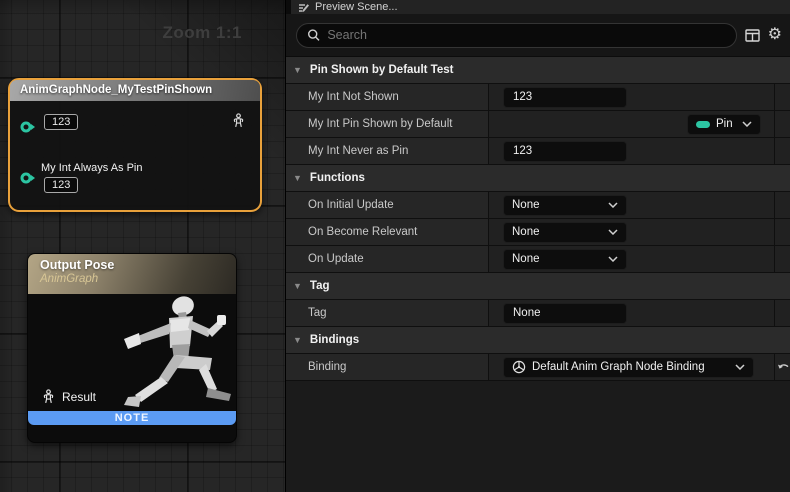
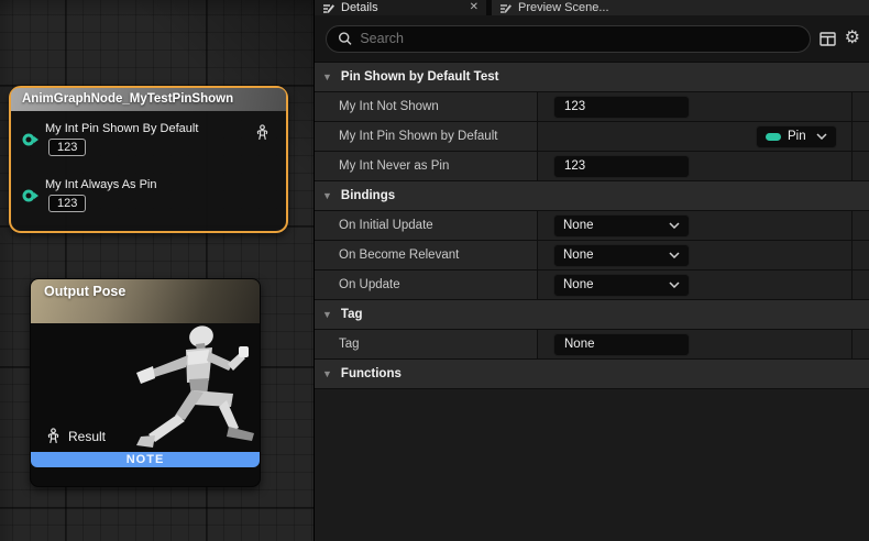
- Zoom 1:1
  AnimGraphNode_MyTestPinShown
+ My Int Pin Shown By Default
  123
  My Int Always As Pin
  123
  Output Pose
- AnimGraph
  Result
  NOTE
+ Details
+ ✕
  Preview Scene...
  Search
  ⚙
  ▼
  Pin Shown by Default Test
  My Int Not Shown
  123
  My Int Pin Shown by Default
  Pin
  My Int Never as Pin
  123
  ▼
- Functions
+ Bindings
  On Initial Update
  None
  On Become Relevant
  None
  On Update
  None
  ▼
  Tag
  Tag
  None
  ▼
- Bindings
+ Functions
- Binding
- Default Anim Graph Node Binding
